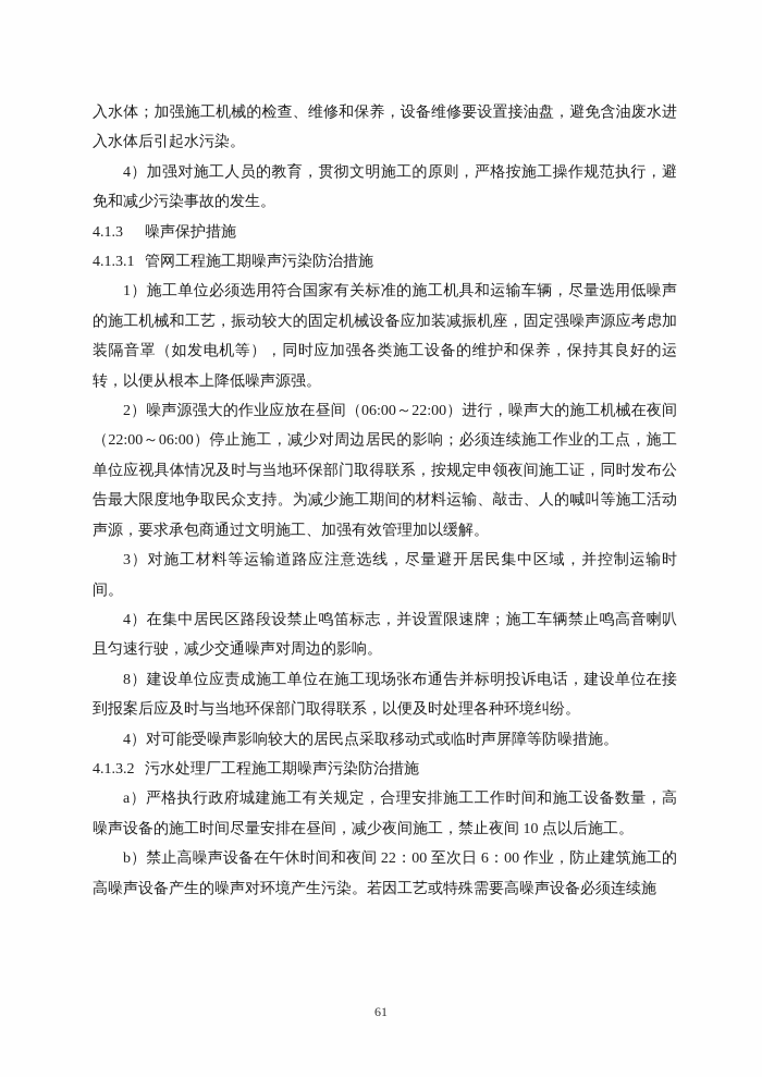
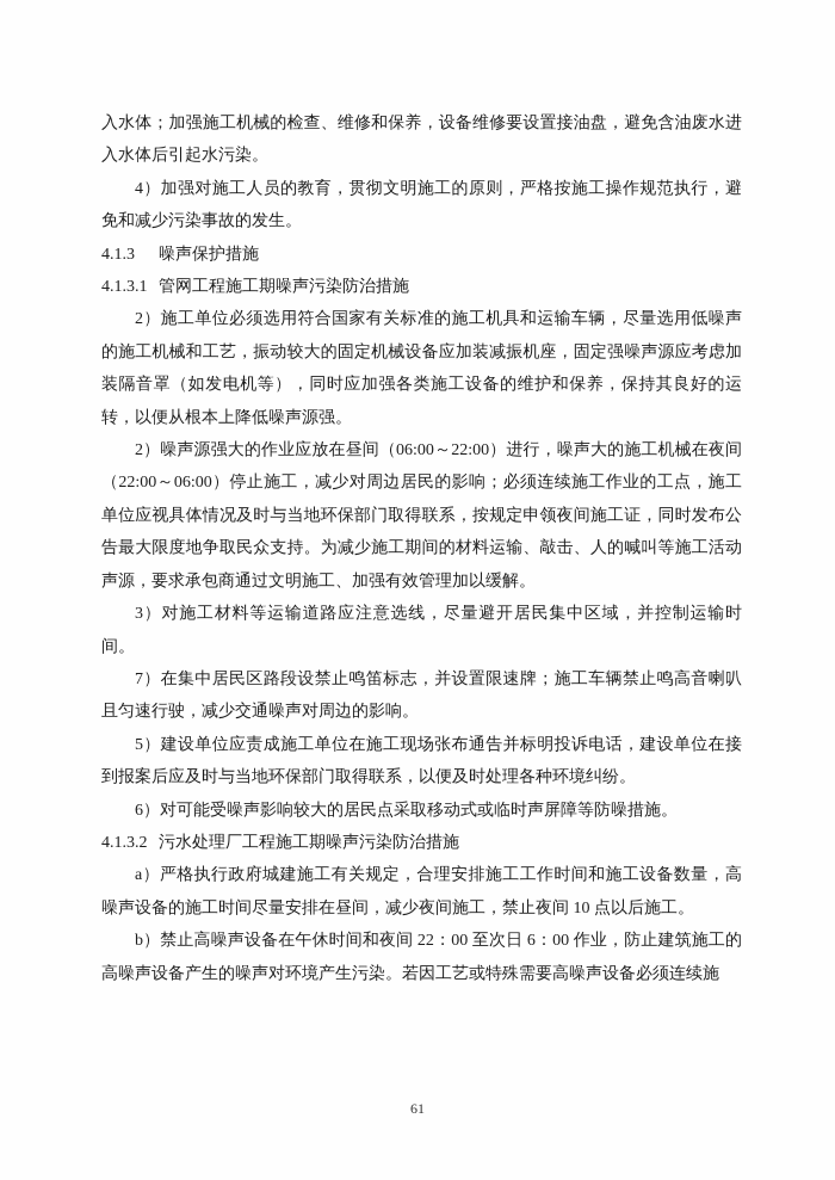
  入水体；加强施工机械的检查、维修和保养，设备维修要设置接油盘，避免含油废水进入水体后引起水污染。
  4）加强对施工人员的教育，贯彻文明施工的原则，严格按施工操作规范执行，避免和减少污染事故的发生。
  4.1.3 噪声保护措施
  4.1.3.1 管网工程施工期噪声污染防治措施
- 1）施工单位必须选用符合国家有关标准的施工机具和运输车辆，尽量选用低噪声的施工机械和工艺，振动较大的固定机械设备应加装减振机座，固定强噪声源应考虑加装隔音罩（如发电机等），同时应加强各类施工设备的维护和保养，保持其良好的运转，以便从根本上降低噪声源强。
+ 2）施工单位必须选用符合国家有关标准的施工机具和运输车辆，尽量选用低噪声的施工机械和工艺，振动较大的固定机械设备应加装减振机座，固定强噪声源应考虑加装隔音罩（如发电机等），同时应加强各类施工设备的维护和保养，保持其良好的运转，以便从根本上降低噪声源强。
  2）噪声源强大的作业应放在昼间（06:00～22:00）进行，噪声大的施工机械在夜间（22:00～06:00）停止施工，减少对周边居民的影响；必须连续施工作业的工点，施工单位应视具体情况及时与当地环保部门取得联系，按规定申领夜间施工证，同时发布公告最大限度地争取民众支持。为减少施工期间的材料运输、敲击、人的喊叫等施工活动声源，要求承包商通过文明施工、加强有效管理加以缓解。
  3）对施工材料等运输道路应注意选线，尽量避开居民集中区域，并控制运输时间。
- 4）在集中居民区路段设禁止鸣笛标志，并设置限速牌；施工车辆禁止鸣高音喇叭且匀速行驶，减少交通噪声对周边的影响。
+ 7）在集中居民区路段设禁止鸣笛标志，并设置限速牌；施工车辆禁止鸣高音喇叭且匀速行驶，减少交通噪声对周边的影响。
- 8）建设单位应责成施工单位在施工现场张布通告并标明投诉电话，建设单位在接到报案后应及时与当地环保部门取得联系，以便及时处理各种环境纠纷。
+ 5）建设单位应责成施工单位在施工现场张布通告并标明投诉电话，建设单位在接到报案后应及时与当地环保部门取得联系，以便及时处理各种环境纠纷。
- 4）对可能受噪声影响较大的居民点采取移动式或临时声屏障等防噪措施。
+ 6）对可能受噪声影响较大的居民点采取移动式或临时声屏障等防噪措施。
  4.1.3.2 污水处理厂工程施工期噪声污染防治措施
  a）严格执行政府城建施工有关规定，合理安排施工工作时间和施工设备数量，高噪声设备的施工时间尽量安排在昼间，减少夜间施工，禁止夜间 10 点以后施工。
  b）禁止高噪声设备在午休时间和夜间 22：00 至次日 6：00 作业，防止建筑施工的高噪声设备产生的噪声对环境产生污染。若因工艺或特殊需要高噪声设备必须连续施
  61
